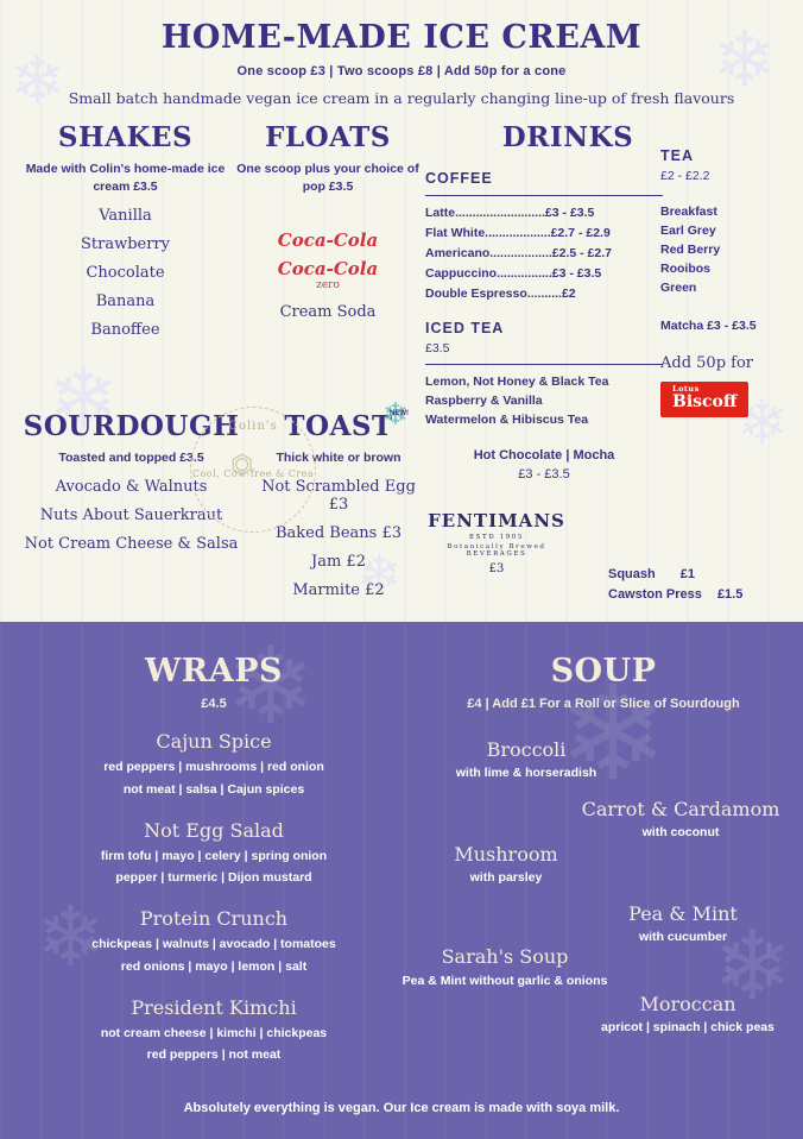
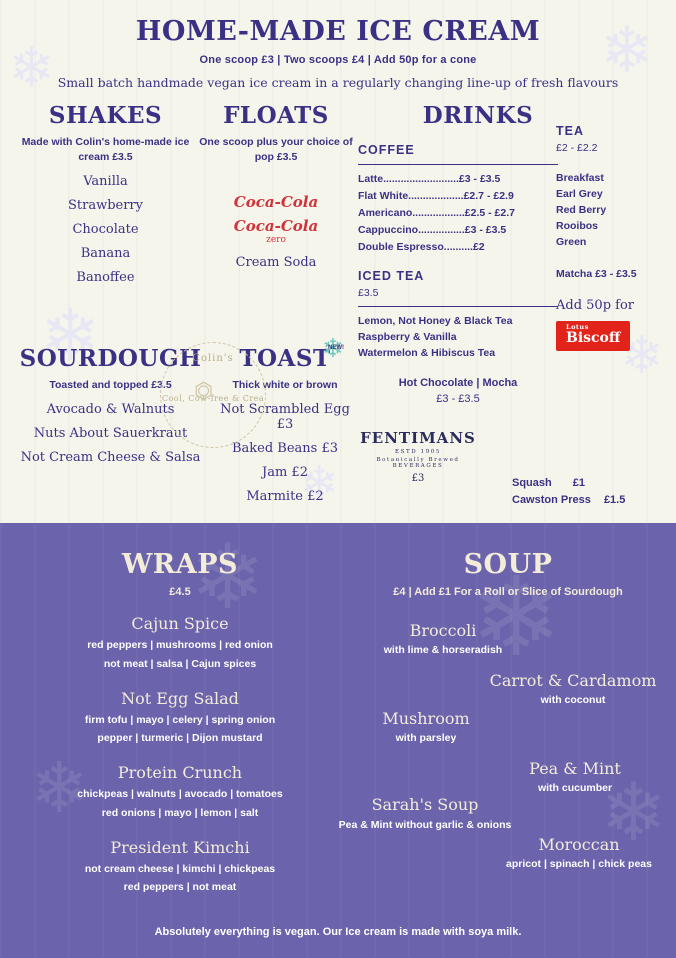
  ❄
  ❄
  ❄
  ❄
  HOME-MADE ICE CREAM
- One scoop £3 | Two scoops £8 | Add 50p for a cone
+ One scoop £3 | Two scoops £4 | Add 50p for a cone
  Small batch handmade vegan ice cream in a regularly changing line-up of fresh flavours
  SHAKES
  Made with Colin's home-made ice cream £3.5
  Vanilla
  Strawberry
  Chocolate
  Banana
  Banoffee
  FLOATS
  One scoop plus your choice of pop £3.5
  Coca-Cola
  Coca-Cola
  zero
  Cream Soda
  DRINKS
  COFFEE
  Latte..........................£3 - £3.5
  Flat White...................£2.7 - £2.9
  Americano..................£2.5 - £2.7
  Cappuccino................£3 - £3.5
  Double Espresso..........£2
  ICED TEA
  £3.5
  Lemon, Not Honey & Black Tea
  Raspberry & Vanilla
  Watermelon & Hibiscus Tea
  Hot Chocolate | Mocha
  £3 - £3.5
  FENTIMANS
  £3
  TEA
  £2 - £2.2
  Breakfast
  Earl Grey
  Red Berry
  Rooibos
  Green
  Matcha £3 - £3.5
  Add 50p for
  Lotus
  Biscoff
  Squash £1
  Cawston Press £1.5
  SOURDOUGH
  Toasted and topped £3.5
  Avocado & Walnuts
  Nuts About Sauerkraut
  Not Cream Cheese & Salsa
  TOAST
  Thick white or brown
  Not Scrambled Egg £3
  Baked Beans £3
  Jam £2
  Marmite £2
  ❄
  Colin's
  ⏣
  Cool, Cow-free & Crea
  ❄
  ❄
  ❄
  ❄
  WRAPS
  £4.5
  Cajun Spice
  red peppers | mushrooms | red onion
  not meat | salsa | Cajun spices
  Not Egg Salad
  firm tofu | mayo | celery | spring onion
  pepper | turmeric | Dijon mustard
  Protein Crunch
  chickpeas | walnuts | avocado | tomatoes
  red onions | mayo | lemon | salt
  President Kimchi
  not cream cheese | kimchi | chickpeas
  red peppers | not meat
  SOUP
  £4 | Add £1 For a Roll or Slice of Sourdough
  Broccoli
  with lime & horseradish
  Carrot & Cardamom
  with coconut
  Mushroom
  with parsley
  Pea & Mint
  with cucumber
  Sarah's Soup
  Pea & Mint without garlic & onions
  Moroccan
  apricot | spinach | chick peas
  Absolutely everything is vegan. Our Ice cream is made with soya milk.
